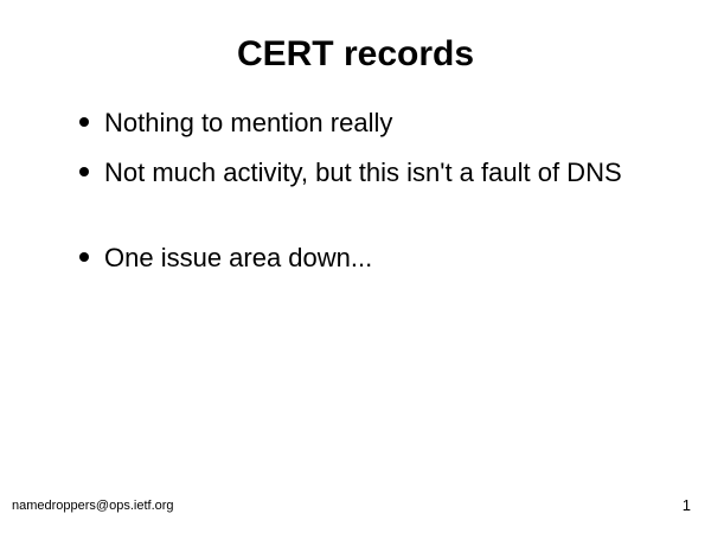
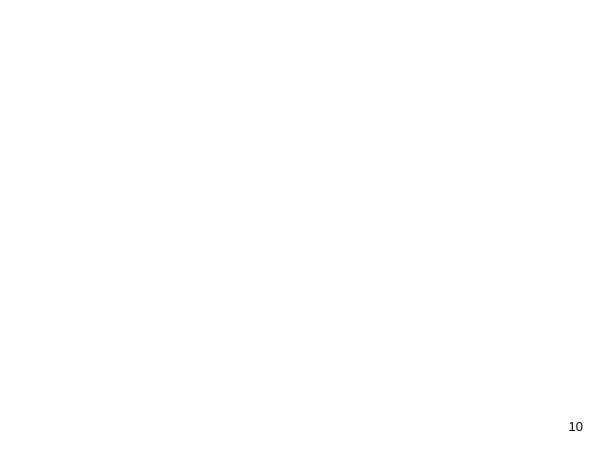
- CERT records
- Nothing to mention really
- Not much activity, but this isn't a fault of DNS
- One issue area down...
- namedroppers@ops.ietf.org
- 1
+ 10
